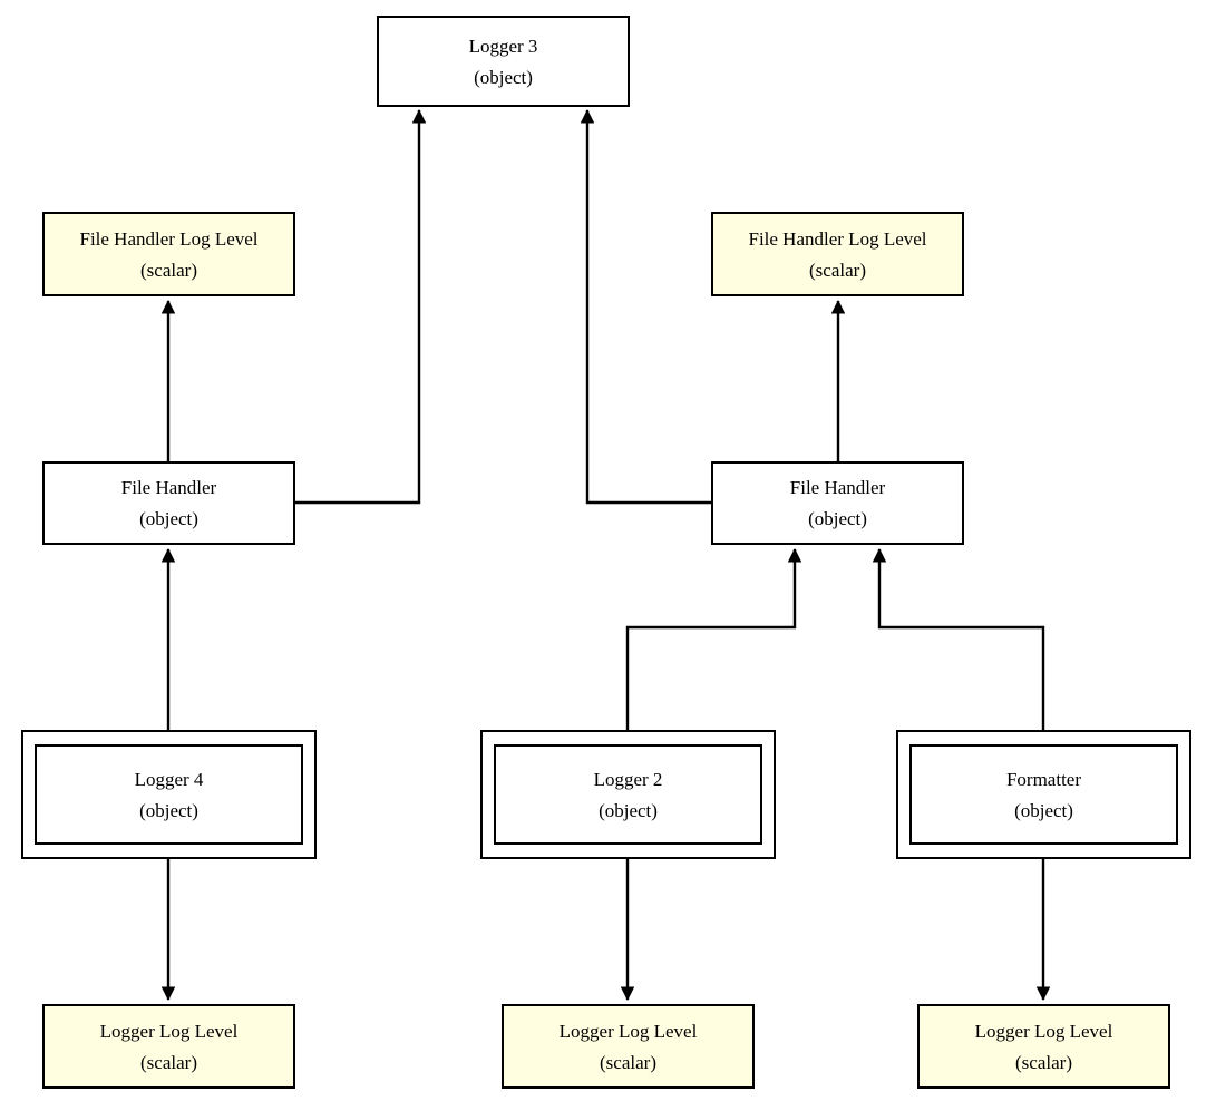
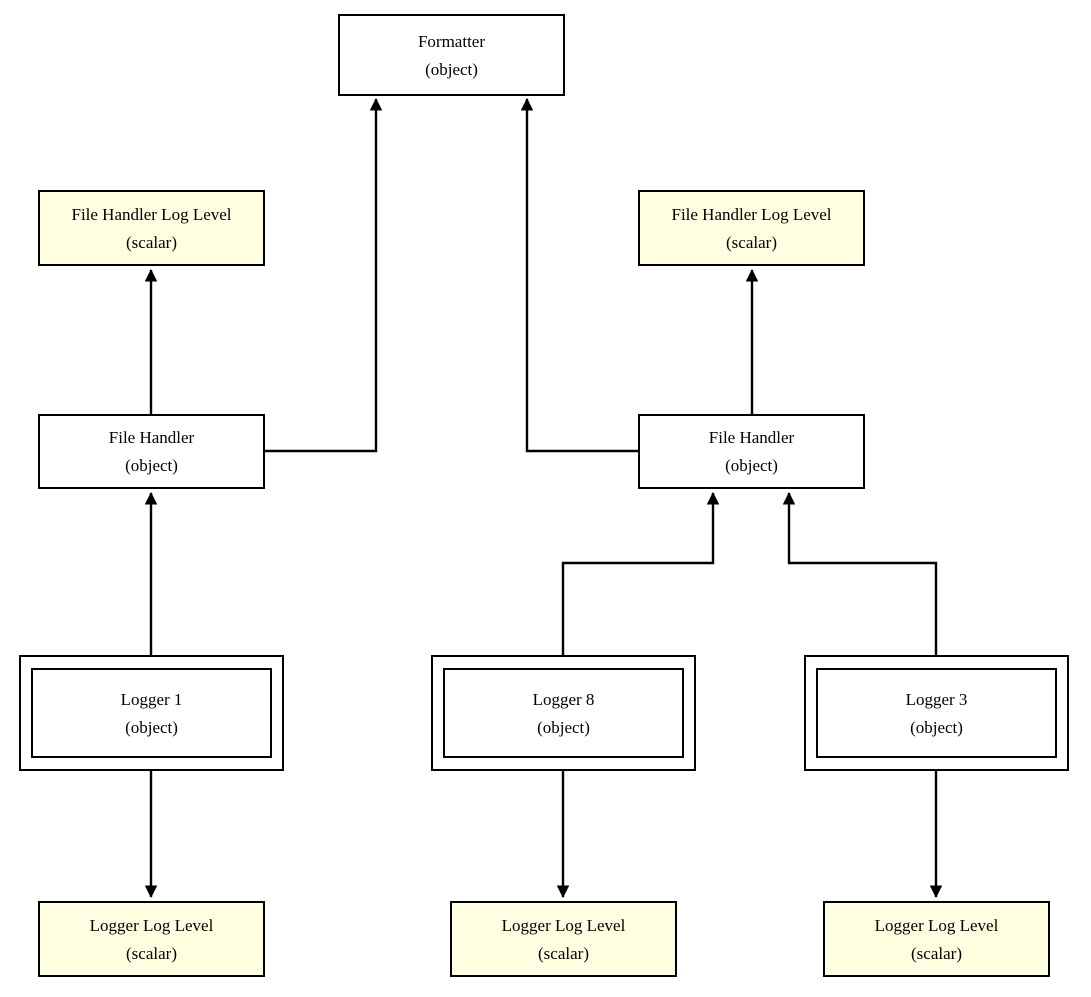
- Logger 3
+ Formatter
  (object)
  File Handler Log Level
  (scalar)
  File Handler Log Level
  (scalar)
  File Handler
  (object)
  File Handler
  (object)
- Logger 4
+ Logger 1
  (object)
- Logger 2
+ Logger 8
  (object)
- Formatter
+ Logger 3
  (object)
  Logger Log Level
  (scalar)
  Logger Log Level
  (scalar)
  Logger Log Level
  (scalar)
